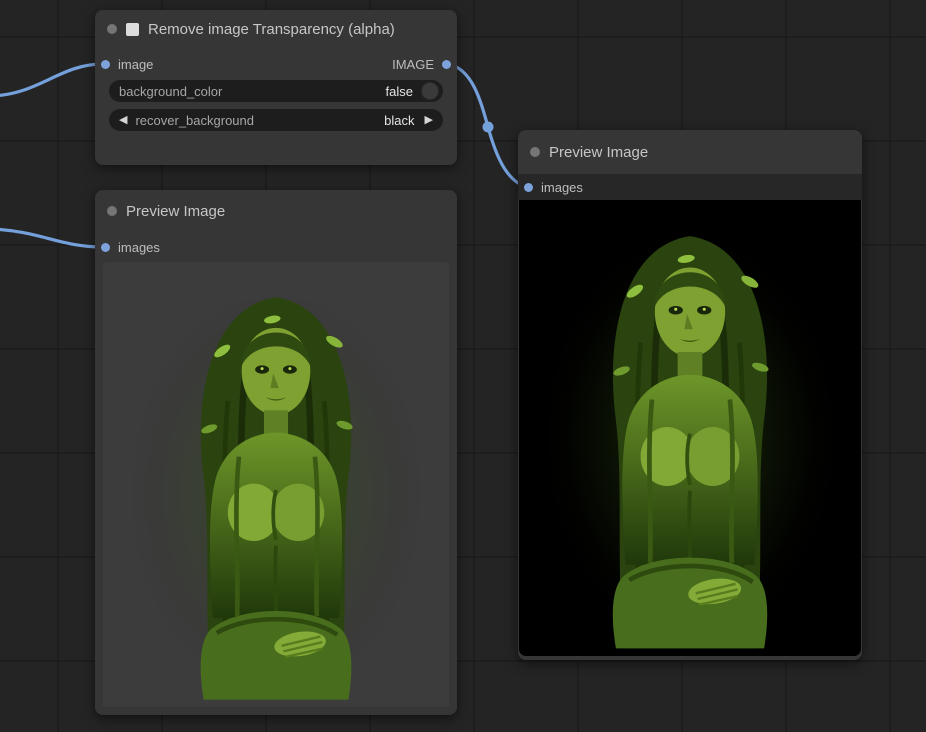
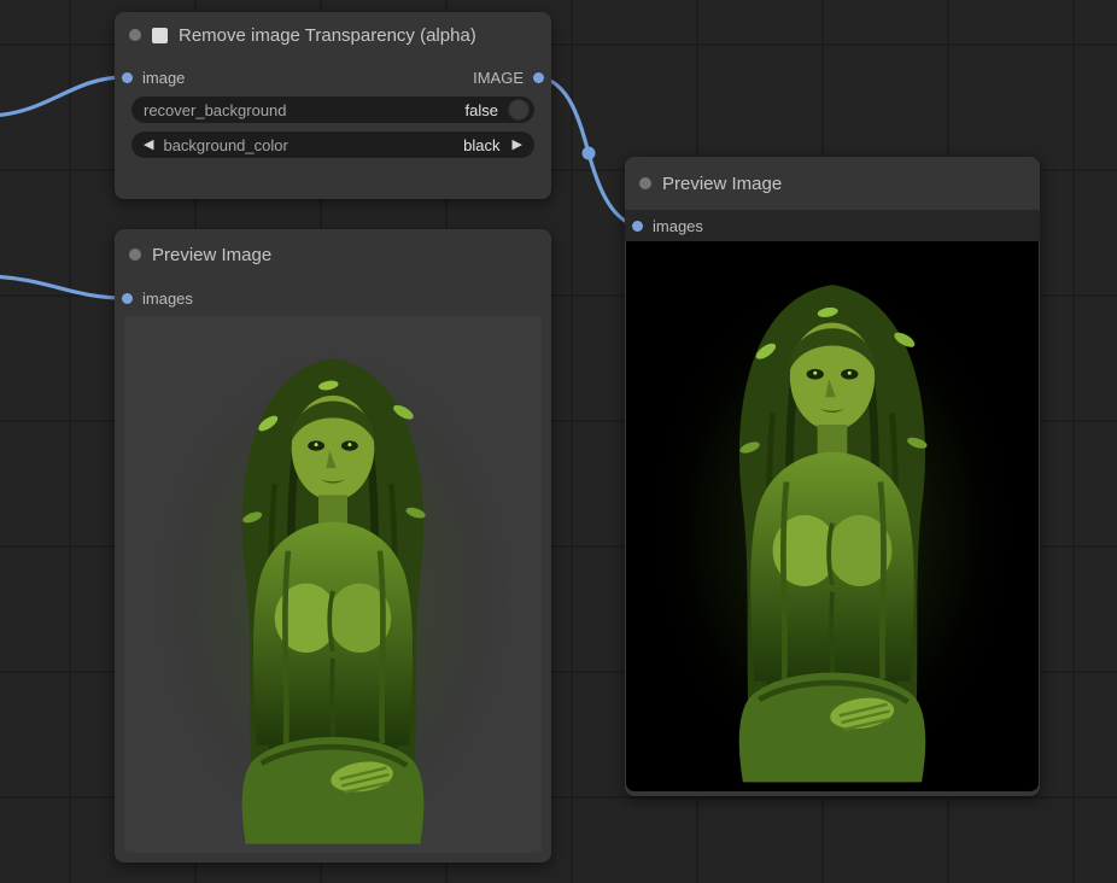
  Remove image Transparency (alpha)
  image
  IMAGE
- background_color
+ recover_background
  false
  ◀
- recover_background
+ background_color
  black
  ▶
  Preview Image
  images
  Preview Image
  images
